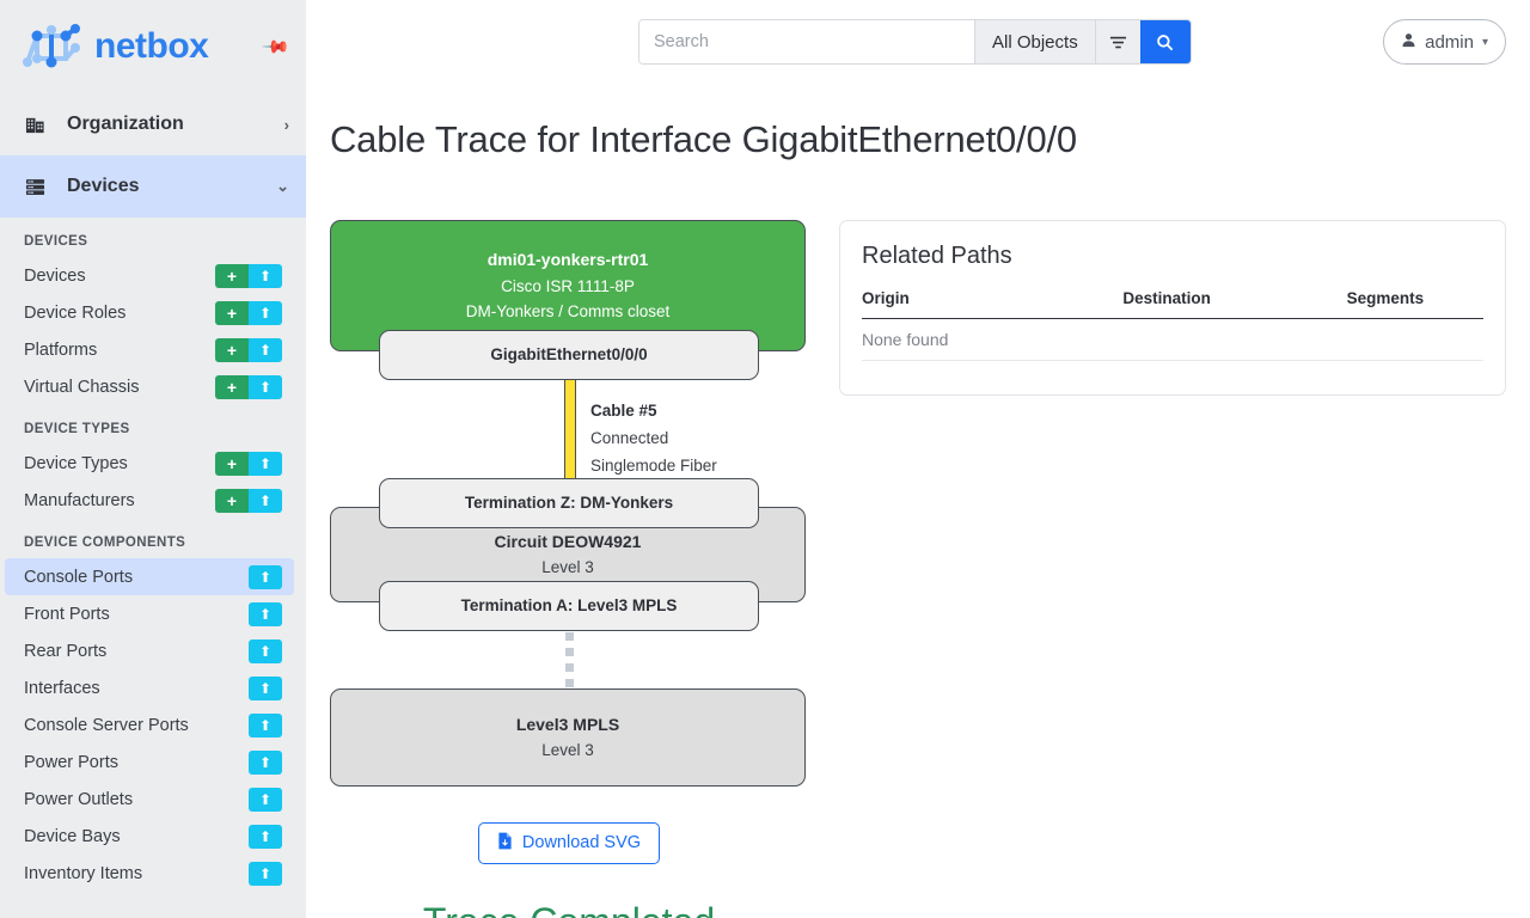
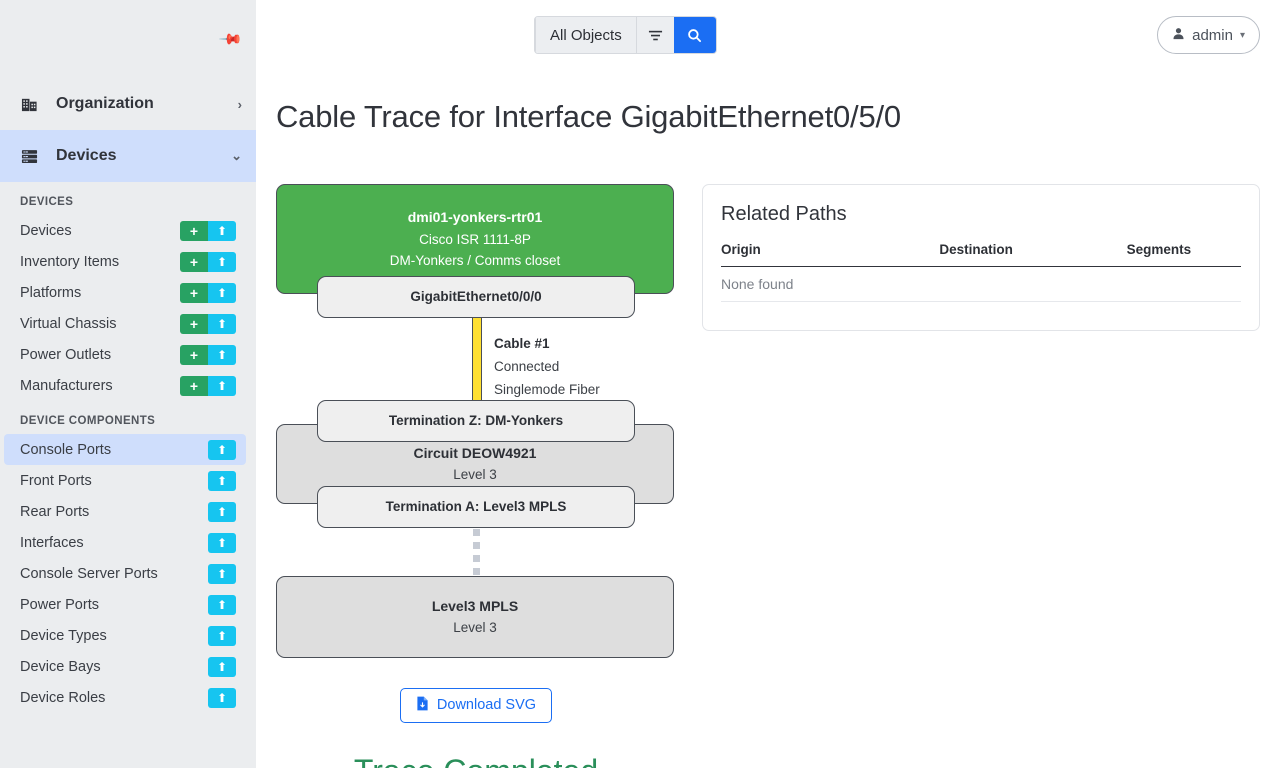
- netbox
  Organization
  ›
  Devices
  ⌄
  DEVICES
  Devices
  +
  ⬆
- Device Roles
+ Inventory Items
  +
  ⬆
  Platforms
  +
  ⬆
  Virtual Chassis
  +
  ⬆
- DEVICE TYPES
- Device Types
+ Power Outlets
  +
  ⬆
  Manufacturers
  +
  ⬆
  DEVICE COMPONENTS
  Console Ports
  ⬆
  Front Ports
  ⬆
  Rear Ports
  ⬆
  Interfaces
  ⬆
  Console Server Ports
  ⬆
  Power Ports
  ⬆
- Power Outlets
+ Device Types
  ⬆
  Device Bays
  ⬆
- Inventory Items
+ Device Roles
  ⬆
- Search
  All Objects
  admin
  ▾
- Cable Trace for Interface GigabitEthernet0/0/0
+ Cable Trace for Interface GigabitEthernet0/5/0
  dmi01-yonkers-rtr01
  Cisco ISR 1111-8P
  DM-Yonkers / Comms closet
  GigabitEthernet0/0/0
- Cable #5
+ Cable #1
  Connected
  Singlemode Fiber
  Termination Z: DM-Yonkers
  Circuit DEOW4921
  Level 3
  Termination A: Level3 MPLS
  Level3 MPLS
  Level 3
  Download SVG
  Related Paths
  Origin	Destination	Segments
  None found
